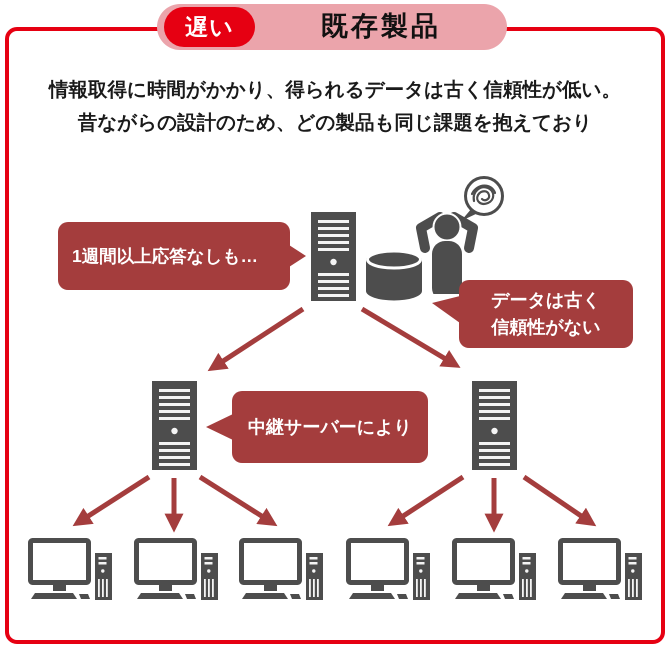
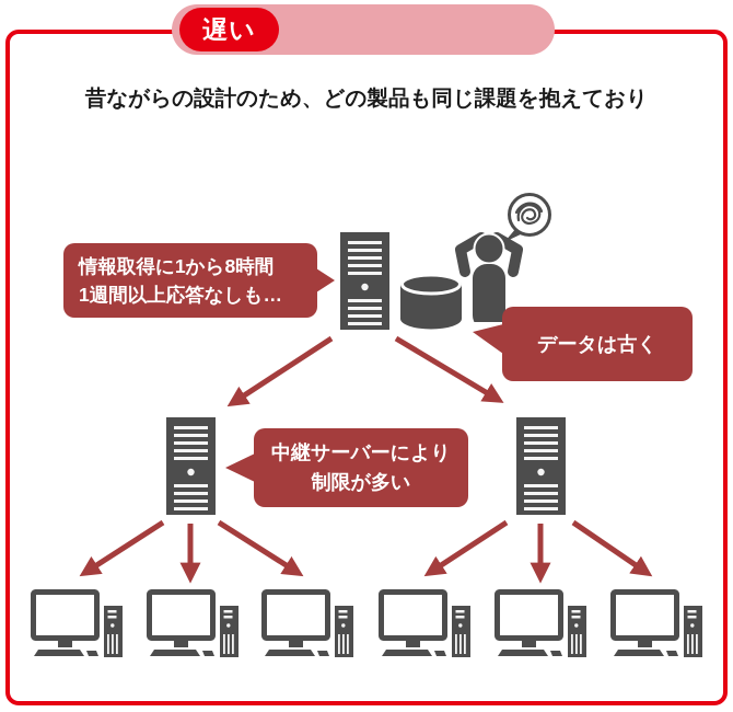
  遅い
- 既存製品
- 情報取得に時間がかかり、得られるデータは古く信頼性が低い。
  昔ながらの設計のため、どの製品も同じ課題を抱えており
+ 情報取得に1から8時間
  1週間以上応答なしも…
  データは古く
- 信頼性がない
  中継サーバーにより
+ 制限が多い
